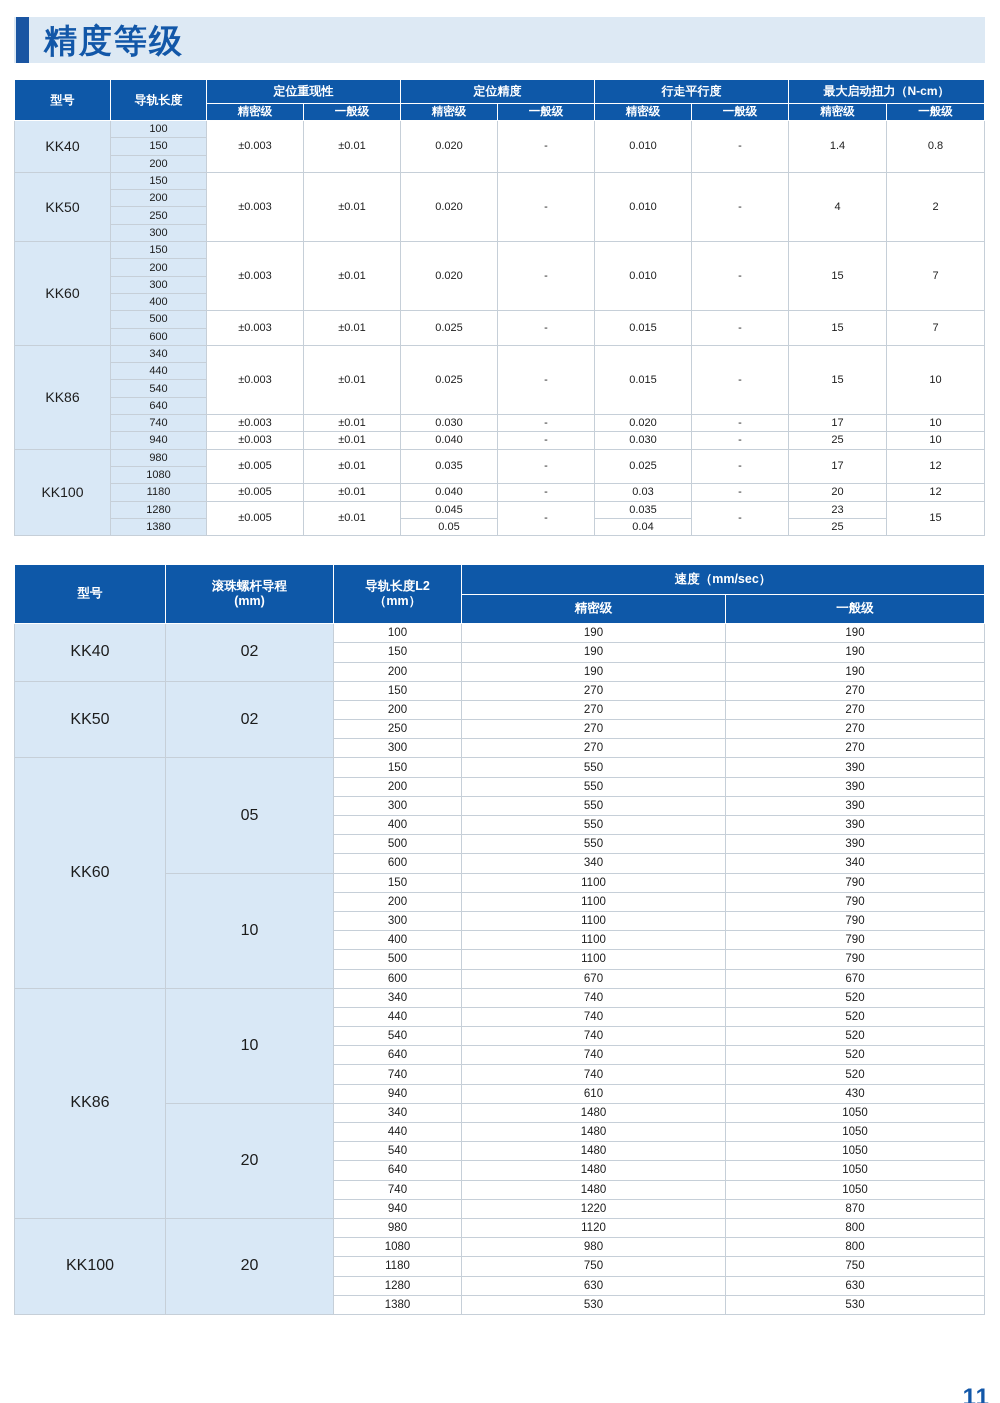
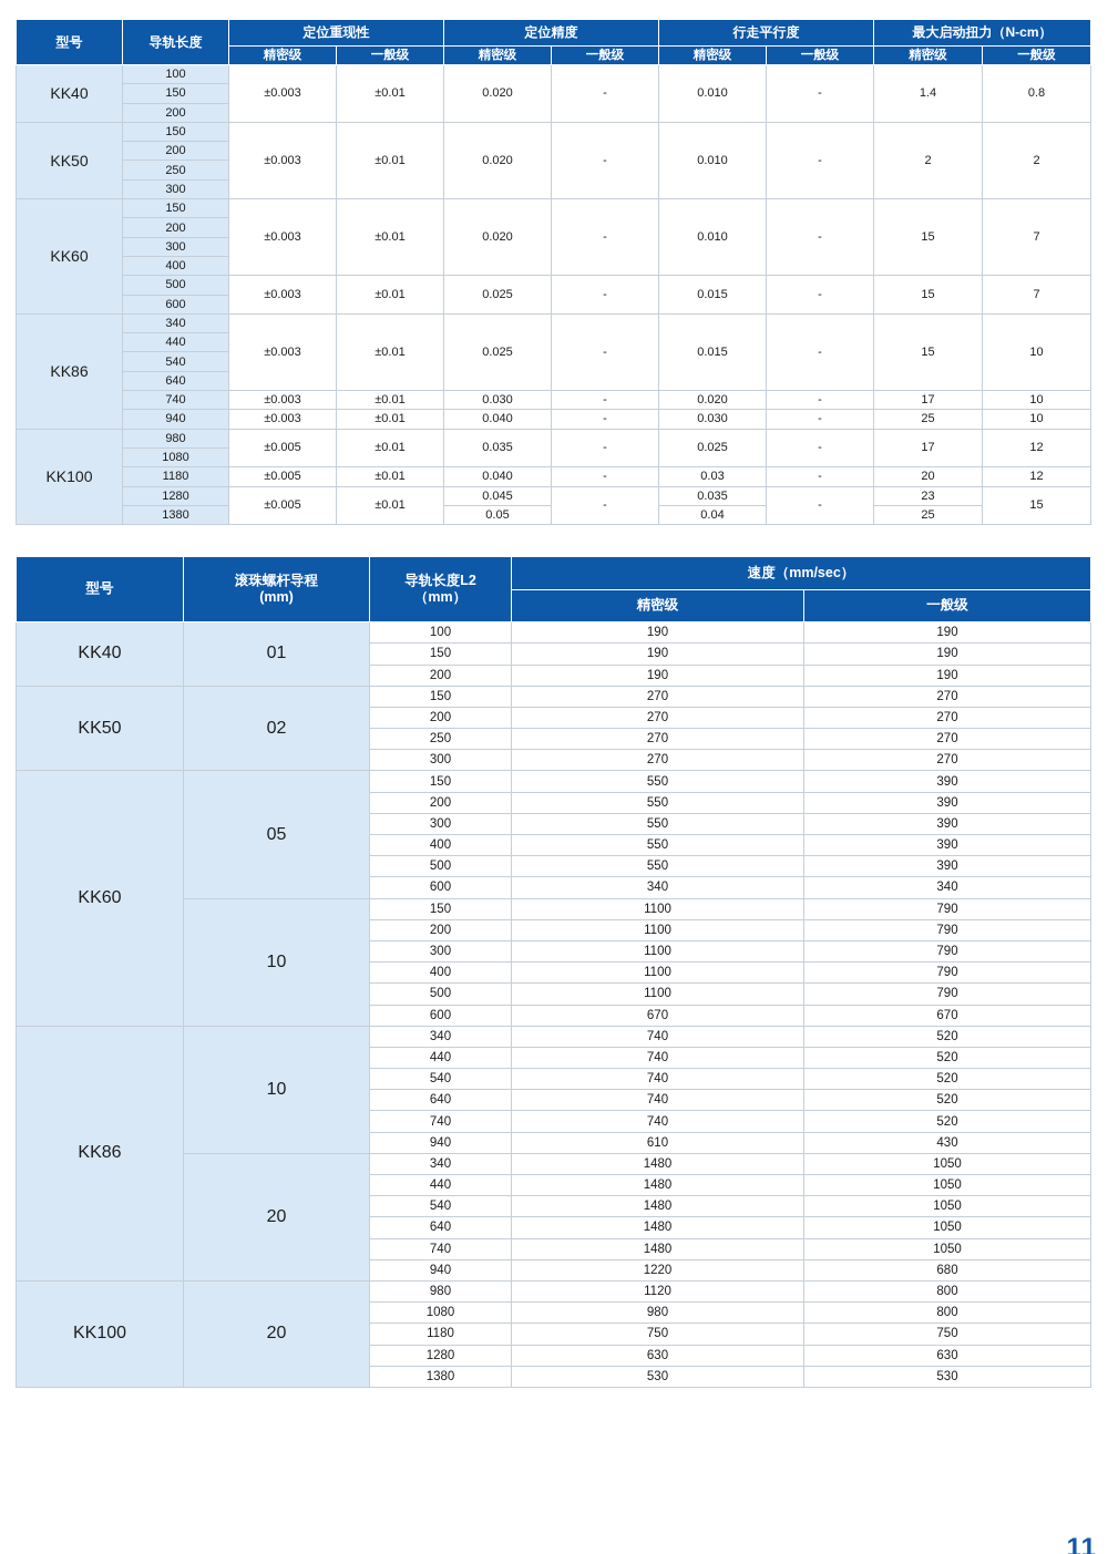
- 精度等级
  型号	导轨长度	定位重现性	定位精度	行走平行度	最大启动扭力（N-cm）
  精密级	一般级	精密级	一般级	精密级	一般级	精密级	一般级
  KK40	100	±0.003	±0.01	0.020	-	0.010	-	1.4	0.8
  150
  200
- KK50	150	±0.003	±0.01	0.020	-	0.010	-	4	2
+ KK50	150	±0.003	±0.01	0.020	-	0.010	-	2	2
  200
  250
  300
  KK60	150	±0.003	±0.01	0.020	-	0.010	-	15	7
  200
  300
  400
  500	±0.003	±0.01	0.025	-	0.015	-	15	7
  600
  KK86	340	±0.003	±0.01	0.025	-	0.015	-	15	10
  440
  540
  640
  740	±0.003	±0.01	0.030	-	0.020	-	17	10
  940	±0.003	±0.01	0.040	-	0.030	-	25	10
  KK100	980	±0.005	±0.01	0.035	-	0.025	-	17	12
  1080
  1180	±0.005	±0.01	0.040	-	0.03	-	20	12
  1280	±0.005	±0.01	0.045	-	0.035	-	23	15
  1380	0.05	0.04	25
  型号	滚珠螺杆导程 (mm)	导轨长度L2 （mm）	速度（mm/sec）
  精密级	一般级
- KK40	02	100	190	190
+ KK40	01	100	190	190
  150	190	190
  200	190	190
  KK50	02	150	270	270
  200	270	270
  250	270	270
  300	270	270
  KK60	05	150	550	390
  200	550	390
  300	550	390
  400	550	390
  500	550	390
  600	340	340
  10	150	1100	790
  200	1100	790
  300	1100	790
  400	1100	790
  500	1100	790
  600	670	670
  KK86	10	340	740	520
  440	740	520
  540	740	520
  640	740	520
  740	740	520
  940	610	430
  20	340	1480	1050
  440	1480	1050
  540	1480	1050
  640	1480	1050
  740	1480	1050
- 940	1220	870
+ 940	1220	680
  KK100	20	980	1120	800
  1080	980	800
  1180	750	750
  1280	630	630
  1380	530	530
  11
